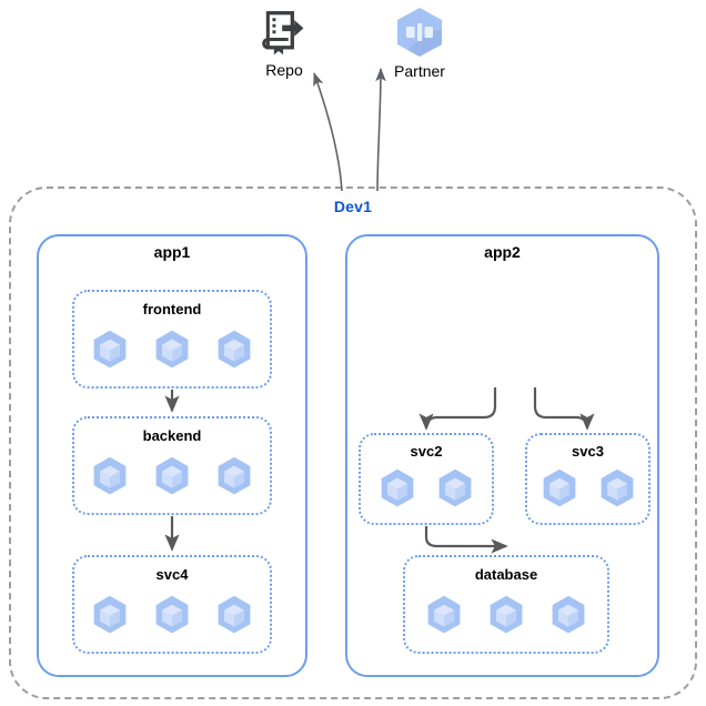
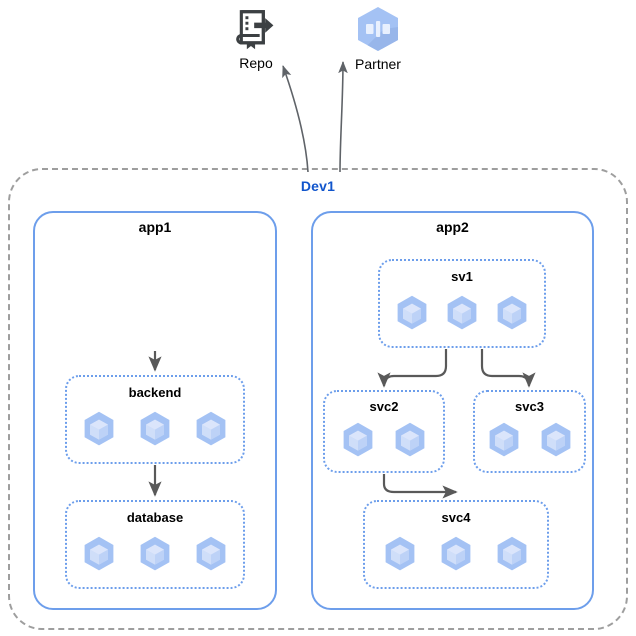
  Repo
  Partner
  Dev1
  app1
- frontend
  backend
- svc4
+ database
  app2
+ sv1
  svc2
  svc3
- database
+ svc4
